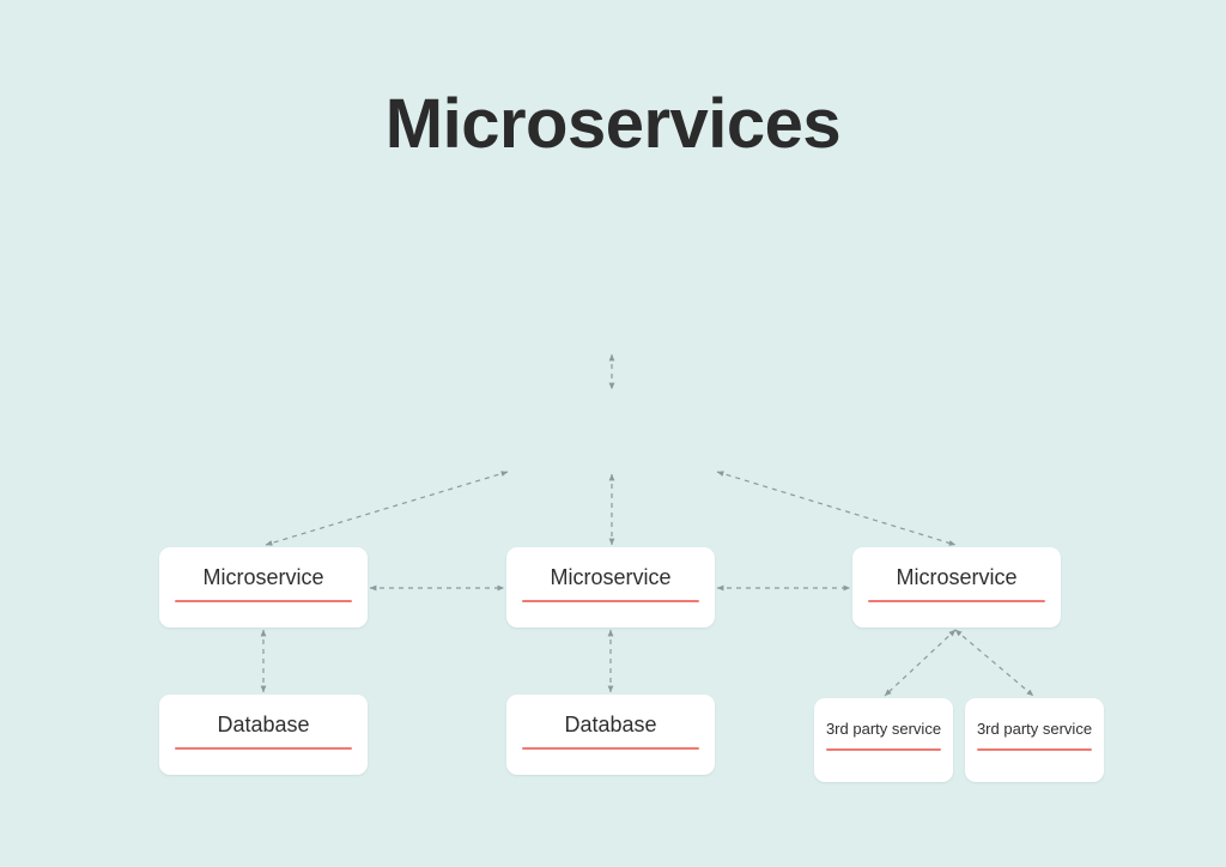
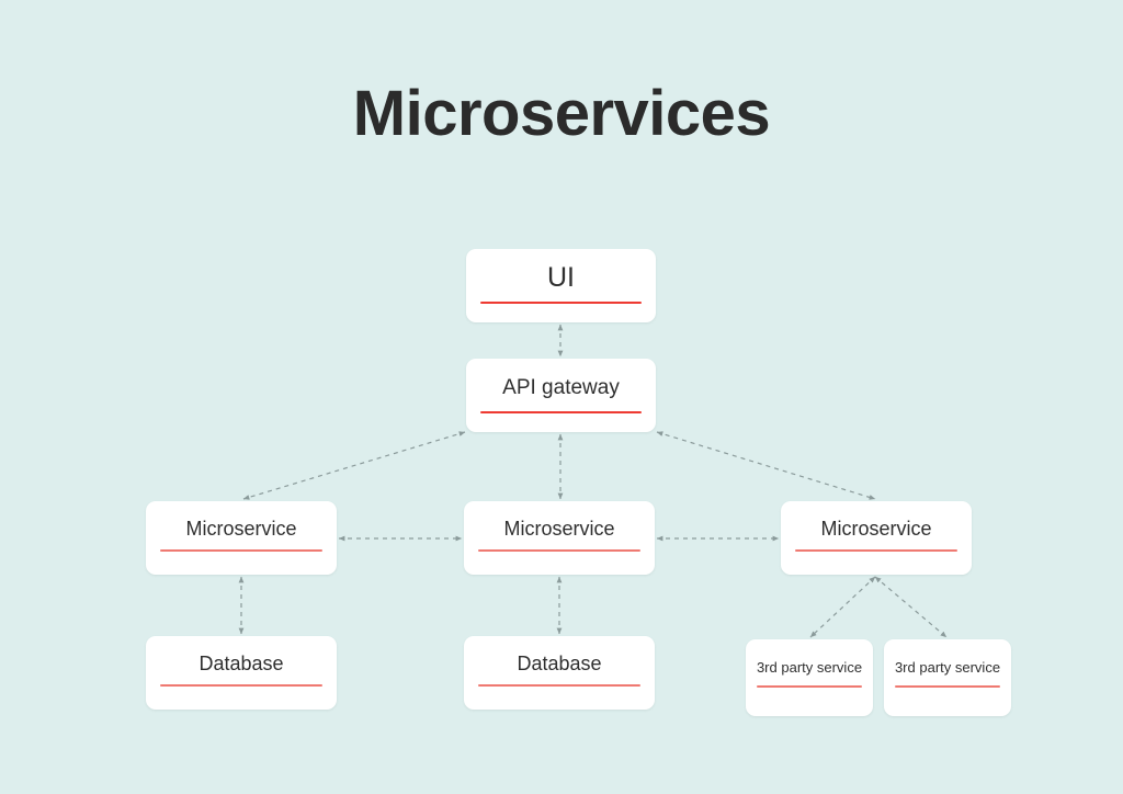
  Microservices
+ UI
+ API gateway
  Microservice
  Microservice
  Microservice
  Database
  Database
  3rd party service
  3rd party service
